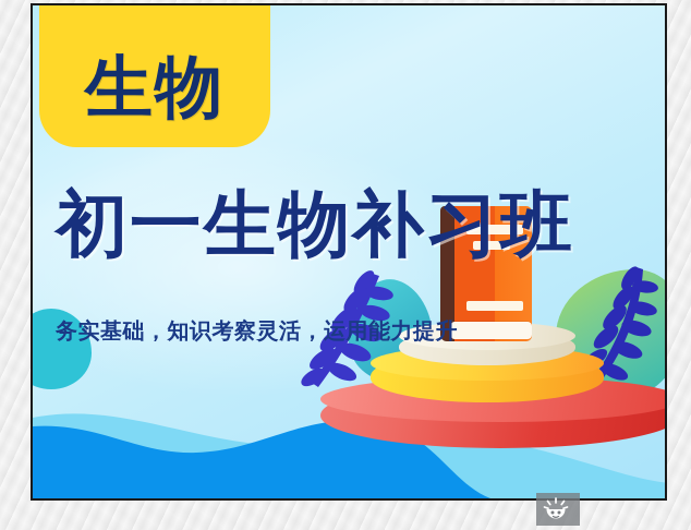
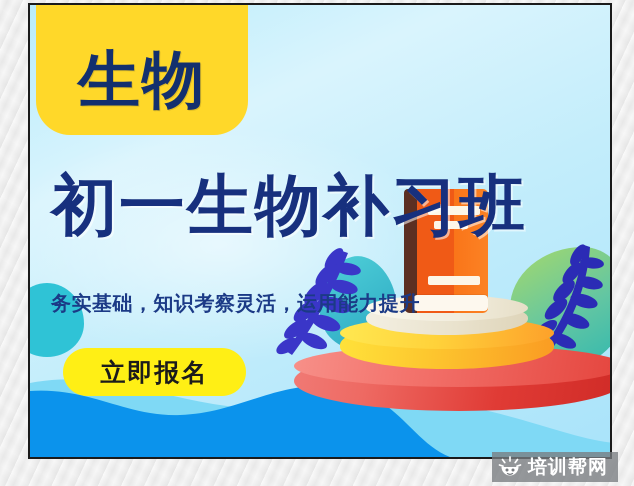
  生物
  初一生物补习班
  务实基础，知识考察灵活，运用能力提升
+ 立即报名
+ 培训帮网
